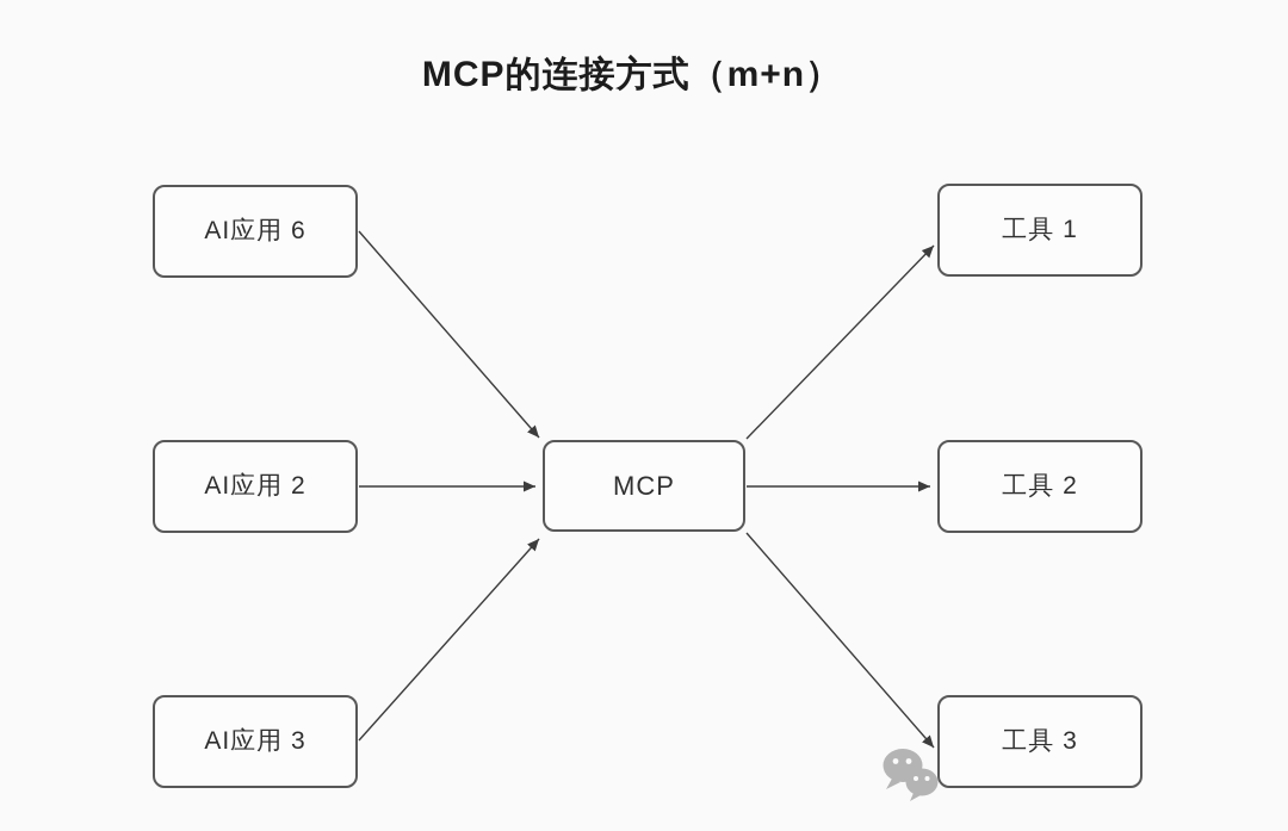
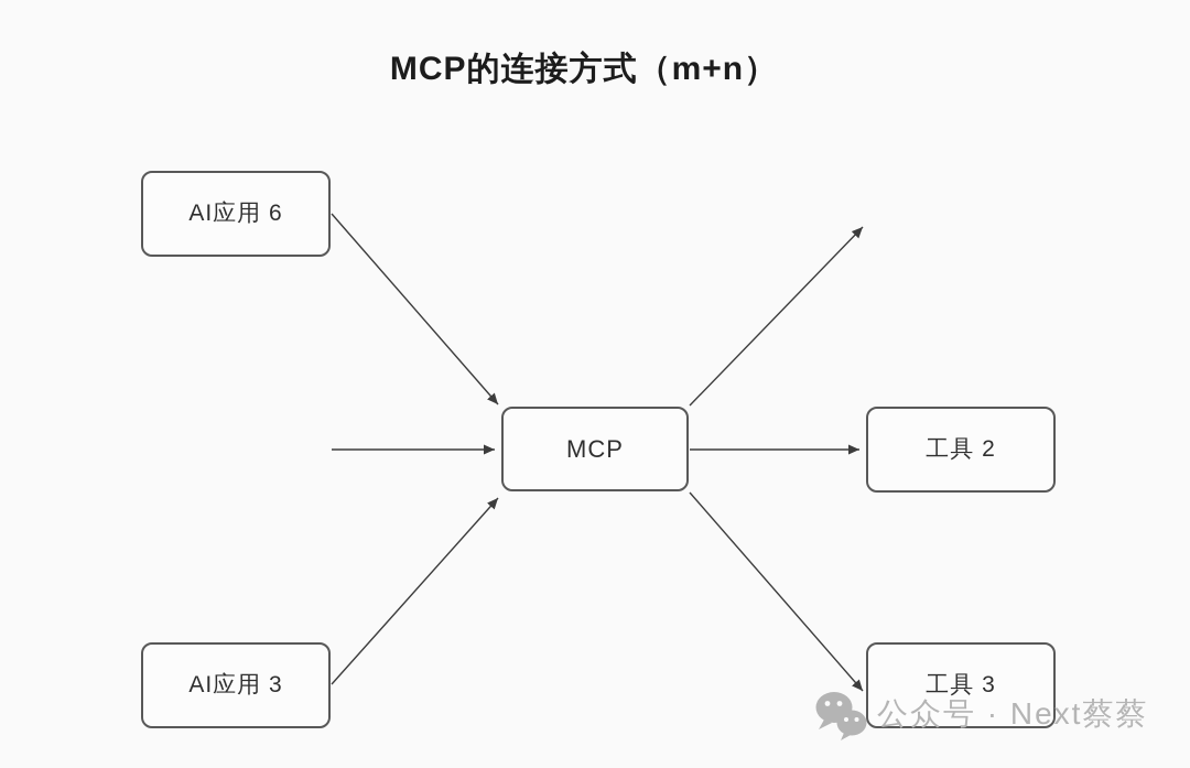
  MCP的连接方式（m+n）
  AI应用 6
- AI应用 2
  AI应用 3
  MCP
- 工具 1
  工具 2
  工具 3
+ 公众号 · Next蔡蔡
